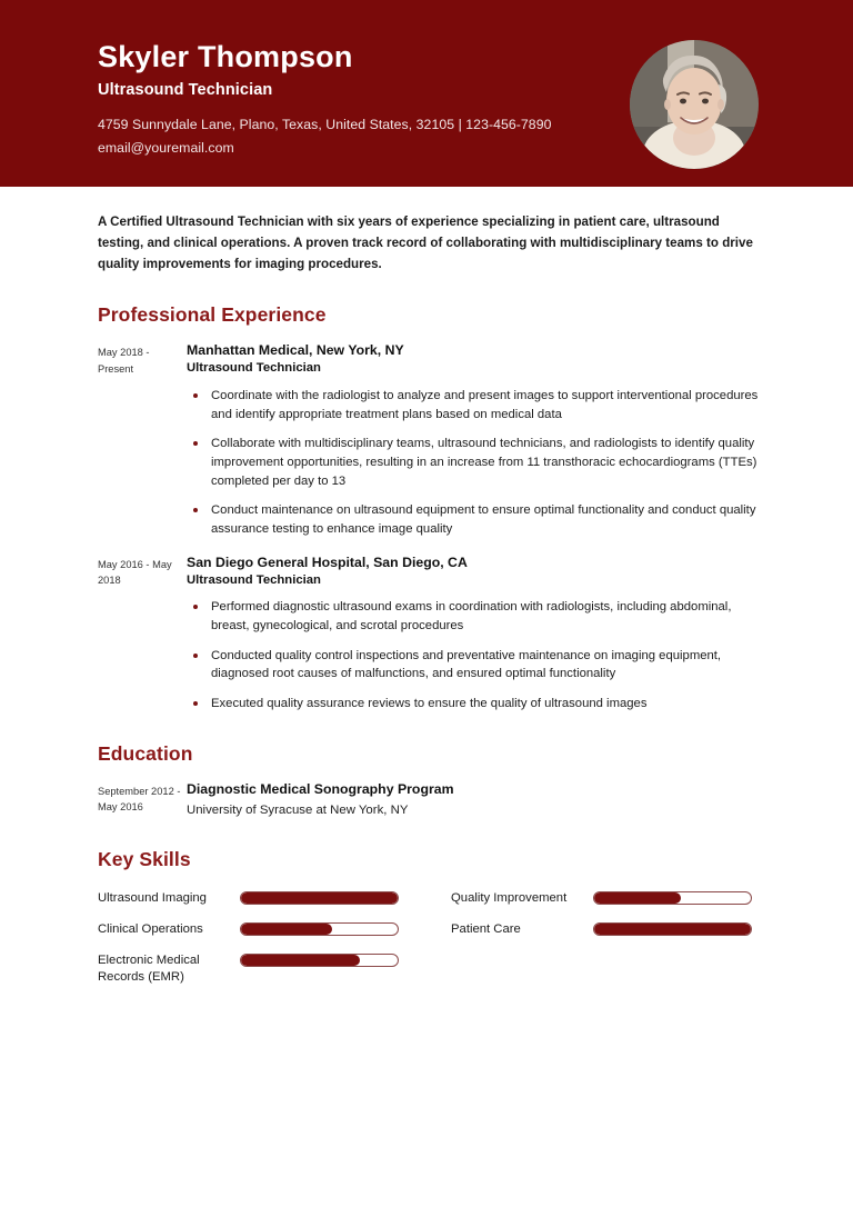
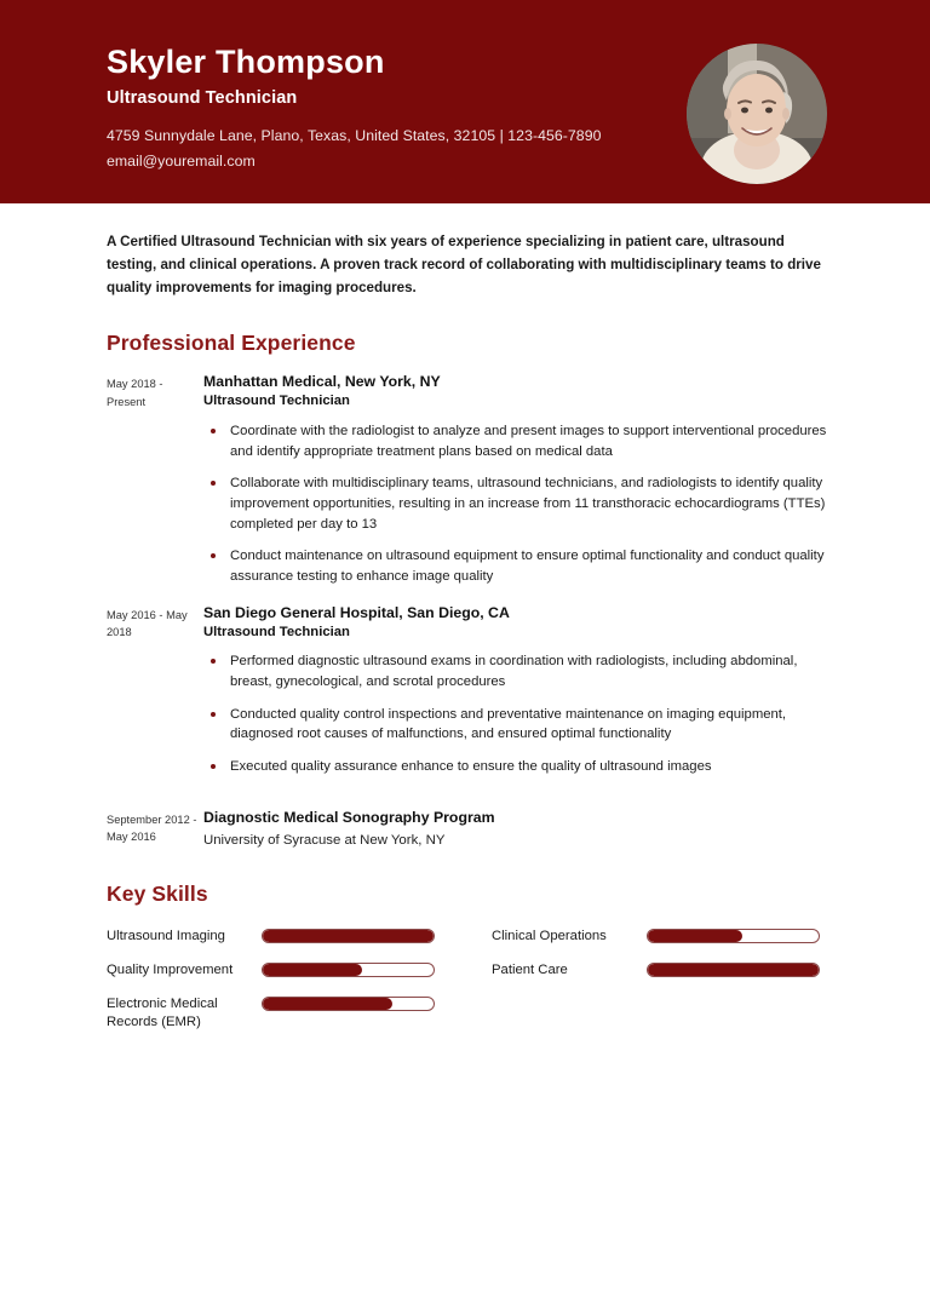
  Skyler Thompson
  Ultrasound Technician
  4759 Sunnydale Lane, Plano, Texas, United States, 32105 | 123-456-7890
  email@youremail.com
  A Certified Ultrasound Technician with six years of experience specializing in patient care, ultrasound testing, and clinical operations. A proven track record of collaborating with multidisciplinary teams to drive quality improvements for imaging procedures.
  Professional Experience
  May 2018 - Present
  Manhattan Medical, New York, NY
  Ultrasound Technician
  Coordinate with the radiologist to analyze and present images to support interventional procedures and identify appropriate treatment plans based on medical data
  Collaborate with multidisciplinary teams, ultrasound technicians, and radiologists to identify quality improvement opportunities, resulting in an increase from 11 transthoracic echocardiograms (TTEs) completed per day to 13
  Conduct maintenance on ultrasound equipment to ensure optimal functionality and conduct quality assurance testing to enhance image quality
  May 2016 - May 2018
  San Diego General Hospital, San Diego, CA
  Ultrasound Technician
  Performed diagnostic ultrasound exams in coordination with radiologists, including abdominal, breast, gynecological, and scrotal procedures
  Conducted quality control inspections and preventative maintenance on imaging equipment, diagnosed root causes of malfunctions, and ensured optimal functionality
- Executed quality assurance reviews to ensure the quality of ultrasound images
+ Executed quality assurance enhance to ensure the quality of ultrasound images
- Education
  September 2012 - May 2016
  Diagnostic Medical Sonography Program
  University of Syracuse at New York, NY
  Key Skills
  Ultrasound Imaging
- Clinical Operations
+ Quality Improvement
  Electronic Medical Records (EMR)
- Quality Improvement
+ Clinical Operations
  Patient Care
